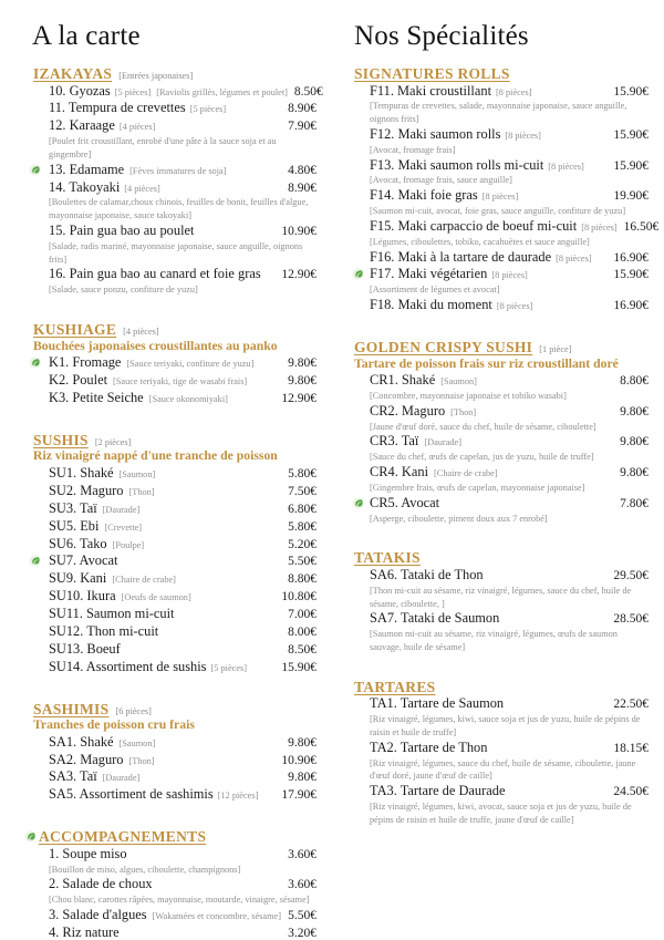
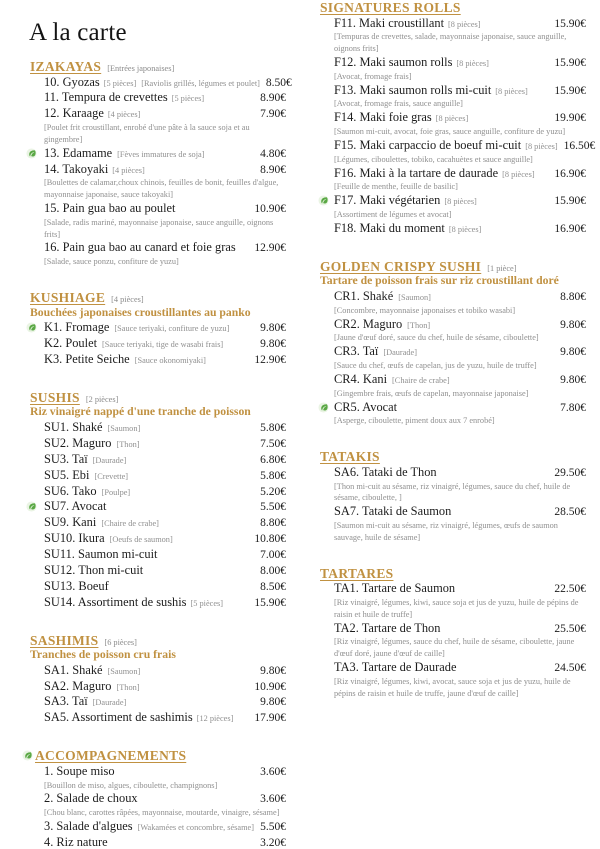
  A la carte
  IZAKAYAS
  [Entrées japonaises]
  10. Gyozas
  [5 pièces]
  [Raviolis grillés, légumes et poulet]
  8.50€
  11. Tempura de crevettes
  [5 pièces]
  8.90€
  12. Karaage
  [4 pièces]
  7.90€
  [Poulet frit croustillant, enrobé d'une pâte à la sauce soja et au gingembre]
  13. Edamame
  [Fèves immatures de soja]
  4.80€
  14. Takoyaki
  [4 pièces]
  8.90€
  [Boulettes de calamar,choux chinois, feuilles de bonit, feuilles d'algue, mayonnaise japonaise, sauce takoyaki]
  15. Pain gua bao au poulet
  10.90€
  [Salade, radis mariné, mayonnaise japonaise, sauce anguille, oignons frits]
  16. Pain gua bao au canard et foie gras
  12.90€
  [Salade, sauce ponzu, confiture de yuzu]
  KUSHIAGE
  [4 pièces]
  Bouchées japonaises croustillantes au panko
  K1. Fromage
  [Sauce teriyaki, confiture de yuzu]
  9.80€
  K2. Poulet
  [Sauce teriyaki, tige de wasabi frais]
  9.80€
  K3. Petite Seiche
  [Sauce okonomiyaki]
  12.90€
  SUSHIS
  [2 pièces]
  Riz vinaigré nappé d'une tranche de poisson
  SU1. Shaké
  [Saumon]
  5.80€
  SU2. Maguro
  [Thon]
  7.50€
  SU3. Taï
  [Daurade]
  6.80€
  SU5. Ebi
  [Crevette]
  5.80€
  SU6. Tako
  [Poulpe]
  5.20€
  SU7. Avocat
  5.50€
  SU9. Kani
  [Chaire de crabe]
  8.80€
  SU10. Ikura
  [Oeufs de saumon]
  10.80€
  SU11. Saumon mi-cuit
  7.00€
  SU12. Thon mi-cuit
  8.00€
  SU13. Boeuf
  8.50€
  SU14. Assortiment de sushis
  [5 pièces]
  15.90€
  SASHIMIS
  [6 pièces]
  Tranches de poisson cru frais
  SA1. Shaké
  [Saumon]
  9.80€
  SA2. Maguro
  [Thon]
  10.90€
  SA3. Taï
  [Daurade]
  9.80€
  SA5. Assortiment de sashimis
  [12 pièces]
  17.90€
  ACCOMPAGNEMENTS
  1. Soupe miso
  3.60€
  [Bouillon de miso, algues, ciboulette, champignons]
  2. Salade de choux
  3.60€
  [Chou blanc, carottes râpées, mayonnaise, moutarde, vinaigre, sésame]
  3. Salade d'algues
  [Wakamées et concombre, sésame]
  5.50€
  4. Riz nature
  3.20€
- Nos Spécialités
  SIGNATURES ROLLS
  F11. Maki croustillant
  [8 pièces]
  15.90€
  [Tempuras de crevettes, salade, mayonnaise japonaise, sauce anguille, oignons frits]
  F12. Maki saumon rolls
  [8 pièces]
  15.90€
  [Avocat, fromage frais]
  F13. Maki saumon rolls mi-cuit
  [8 pièces]
  15.90€
  [Avocat, fromage frais, sauce anguille]
  F14. Maki foie gras
  [8 pièces]
  19.90€
  [Saumon mi-cuit, avocat, foie gras, sauce anguille, confiture de yuzu]
  F15. Maki carpaccio de boeuf mi-cuit
  [8 pièces]
  16.50€
  [Légumes, ciboulettes, tobiko, cacahuètes et sauce anguille]
  F16. Maki à la tartare de daurade
  [8 pièces]
  16.90€
+ [Feuille de menthe, feuille de basilic]
  F17. Maki végétarien
  [8 pièces]
  15.90€
  [Assortiment de légumes et avocat]
  F18. Maki du moment
  [8 pièces]
  16.90€
  GOLDEN CRISPY SUSHI
  [1 pièce]
  Tartare de poisson frais sur riz croustillant doré
  CR1. Shaké
  [Saumon]
  8.80€
- [Concombre, mayonnaise japonaise et tobiko wasabi]
+ [Concombre, mayonnaise japonaises et tobiko wasabi]
  CR2. Maguro
  [Thon]
  9.80€
  [Jaune d'œuf doré, sauce du chef, huile de sésame, ciboulette]
  CR3. Taï
  [Daurade]
  9.80€
  [Sauce du chef, œufs de capelan, jus de yuzu, huile de truffe]
  CR4. Kani
  [Chaire de crabe]
  9.80€
  [Gingembre frais, œufs de capelan, mayonnaise japonaise]
  CR5. Avocat
  7.80€
  [Asperge, ciboulette, piment doux aux 7 enrobé]
  TATAKIS
  SA6. Tataki de Thon
  29.50€
  [Thon mi-cuit au sésame, riz vinaigré, légumes, sauce du chef, huile de sésame, ciboulette, ]
  SA7. Tataki de Saumon
  28.50€
  [Saumon mi-cuit au sésame, riz vinaigré, légumes, œufs de saumon sauvage, huile de sésame]
  TARTARES
  TA1. Tartare de Saumon
  22.50€
  [Riz vinaigré, légumes, kiwi, sauce soja et jus de yuzu, huile de pépins de raisin et huile de truffe]
  TA2. Tartare de Thon
- 18.15€
+ 25.50€
  [Riz vinaigré, légumes, sauce du chef, huile de sésame, ciboulette, jaune d'œuf doré, jaune d'œuf de caille]
  TA3. Tartare de Daurade
  24.50€
  [Riz vinaigré, légumes, kiwi, avocat, sauce soja et jus de yuzu, huile de pépins de raisin et huile de truffe, jaune d'œuf de caille]
